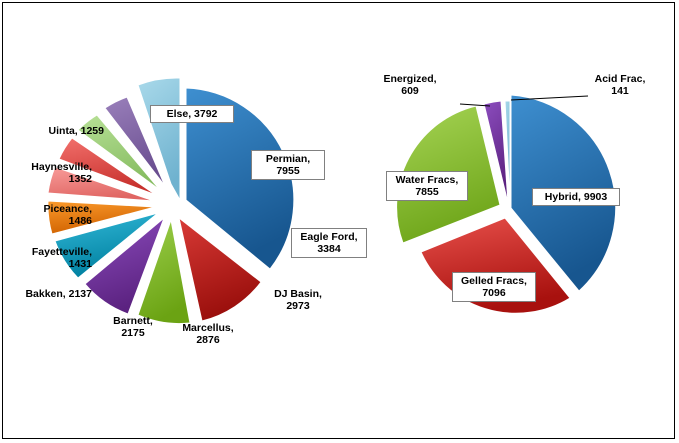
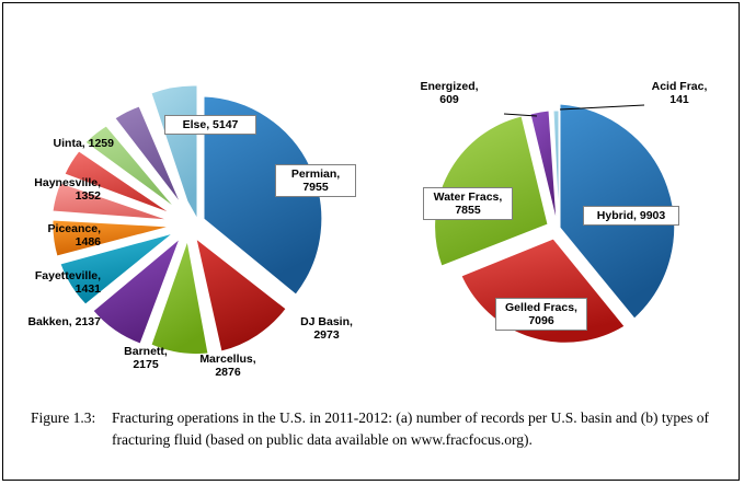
  Permian,
  7955
- Eagle Ford,
- 3384
  DJ Basin,
  2973
  Marcellus,
  2876
  Barnett,
  2175
  Bakken, 2137
  Fayetteville,
  1431
  Piceance,
  1486
  Haynesville,
  1352
  Uinta, 1259
- Else, 3792
+ Else, 5147
  Hybrid, 9903
  Gelled Fracs,
  7096
  Water Fracs,
  7855
  Energized,
  609
  Acid Frac,
  141
+ Figure 1.3:
+ Fracturing operations in the U.S. in 2011-2012: (a) number of records per U.S. basin and (b) types of fracturing fluid (based on public data available on www.fracfocus.org).
